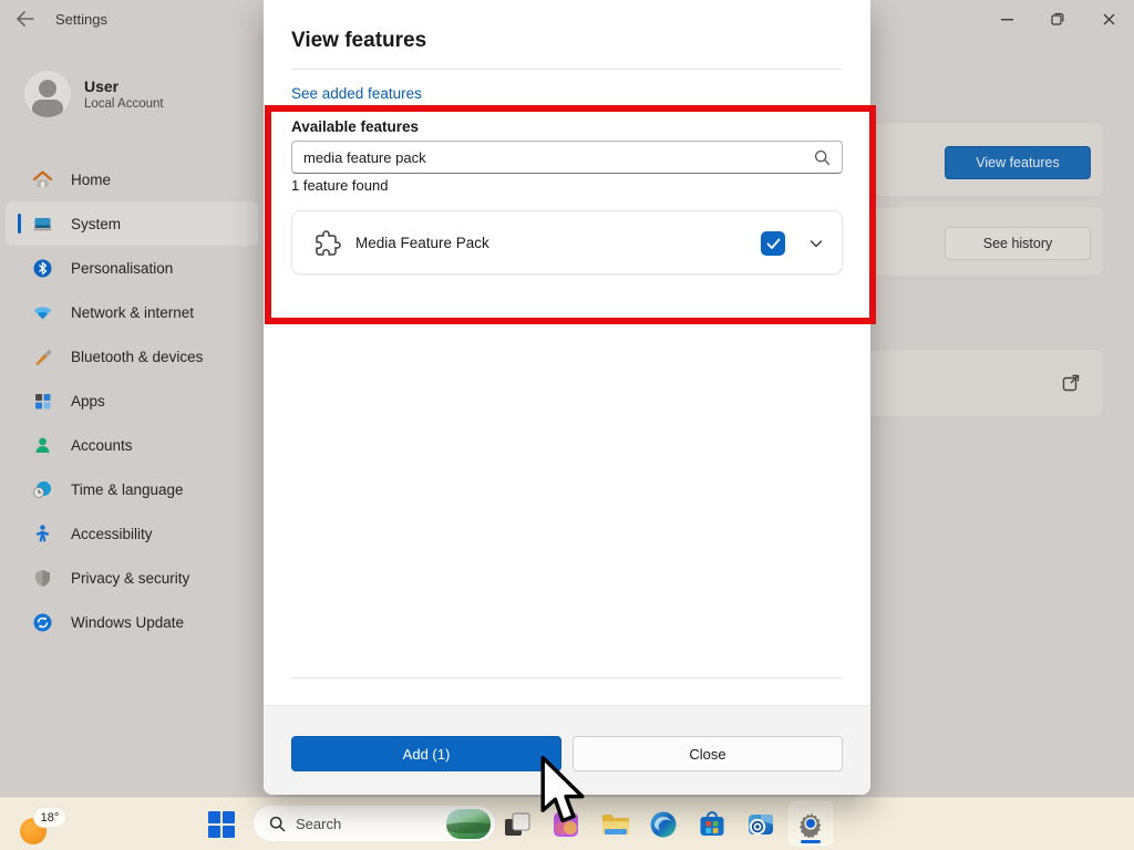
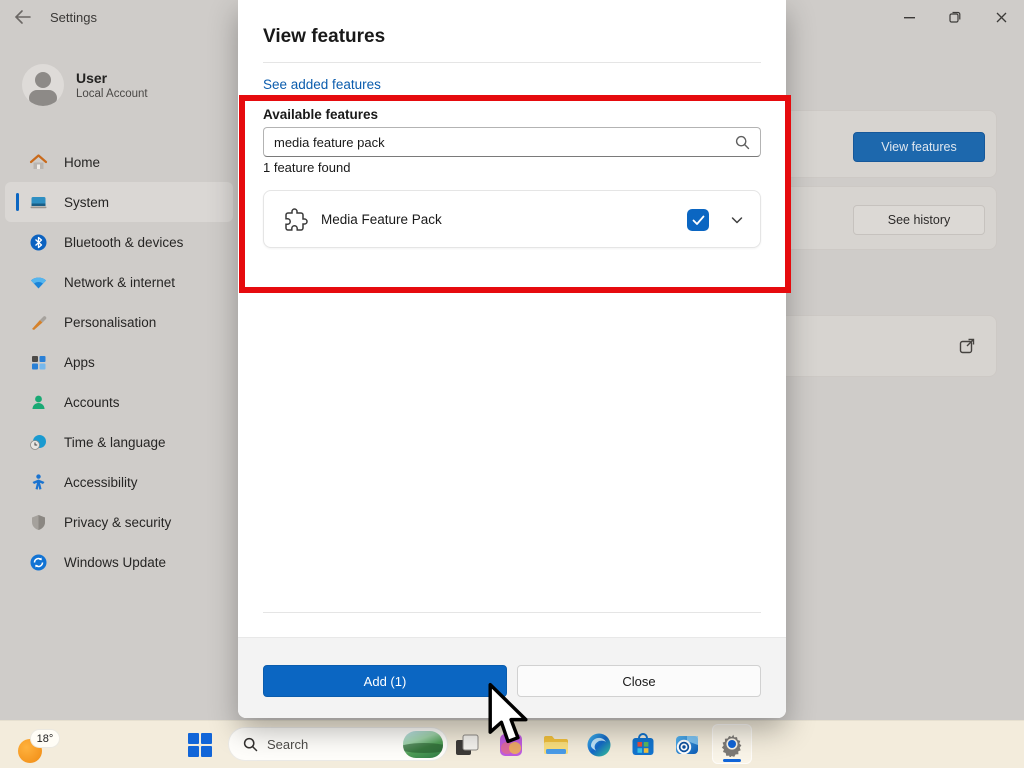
  Settings
  User
  Local Account
  Home
  System
- Personalisation
+ Bluetooth & devices
  Network & internet
- Bluetooth & devices
+ Personalisation
  Apps
  Accounts
  Time & language
  Accessibility
  Privacy & security
  Windows Update
  View features
  See history
  View features
  See added features
  Available features
  media feature pack
  1 feature found
  Media Feature Pack
  Add (1)
  Close
  18°
  Search
